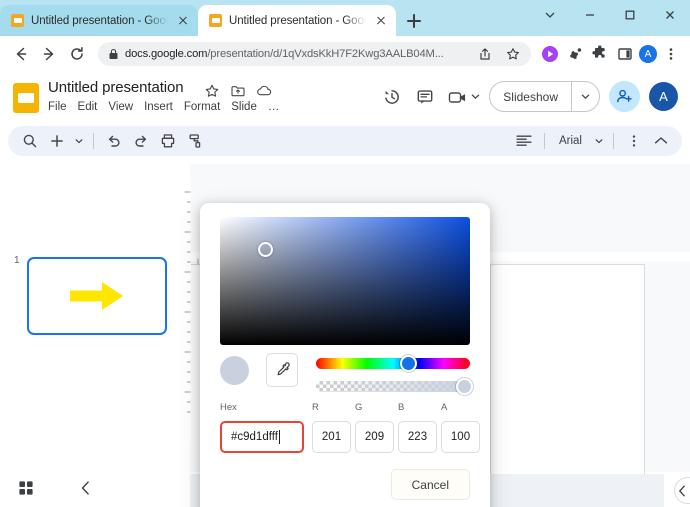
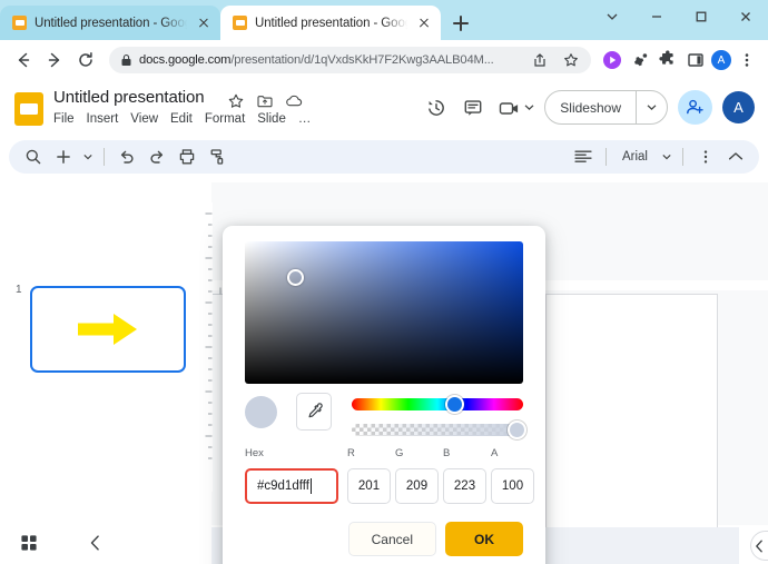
  Untitled presentation - Goo
  Untitled presentation - Goo
  docs.google.com/presentation/d/1qVxdsKkH7F2Kwg3AALB04M...
  A
  Untitled presentation
  File
- Edit
+ Insert
  View
- Insert
+ Edit
  Format
  Slide
  …
  Slideshow
  A
  Arial
  1
  Hex
  R
  G
  B
  A
  #c9d1dfff
  201
  209
  223
  100
  Cancel
+ OK
